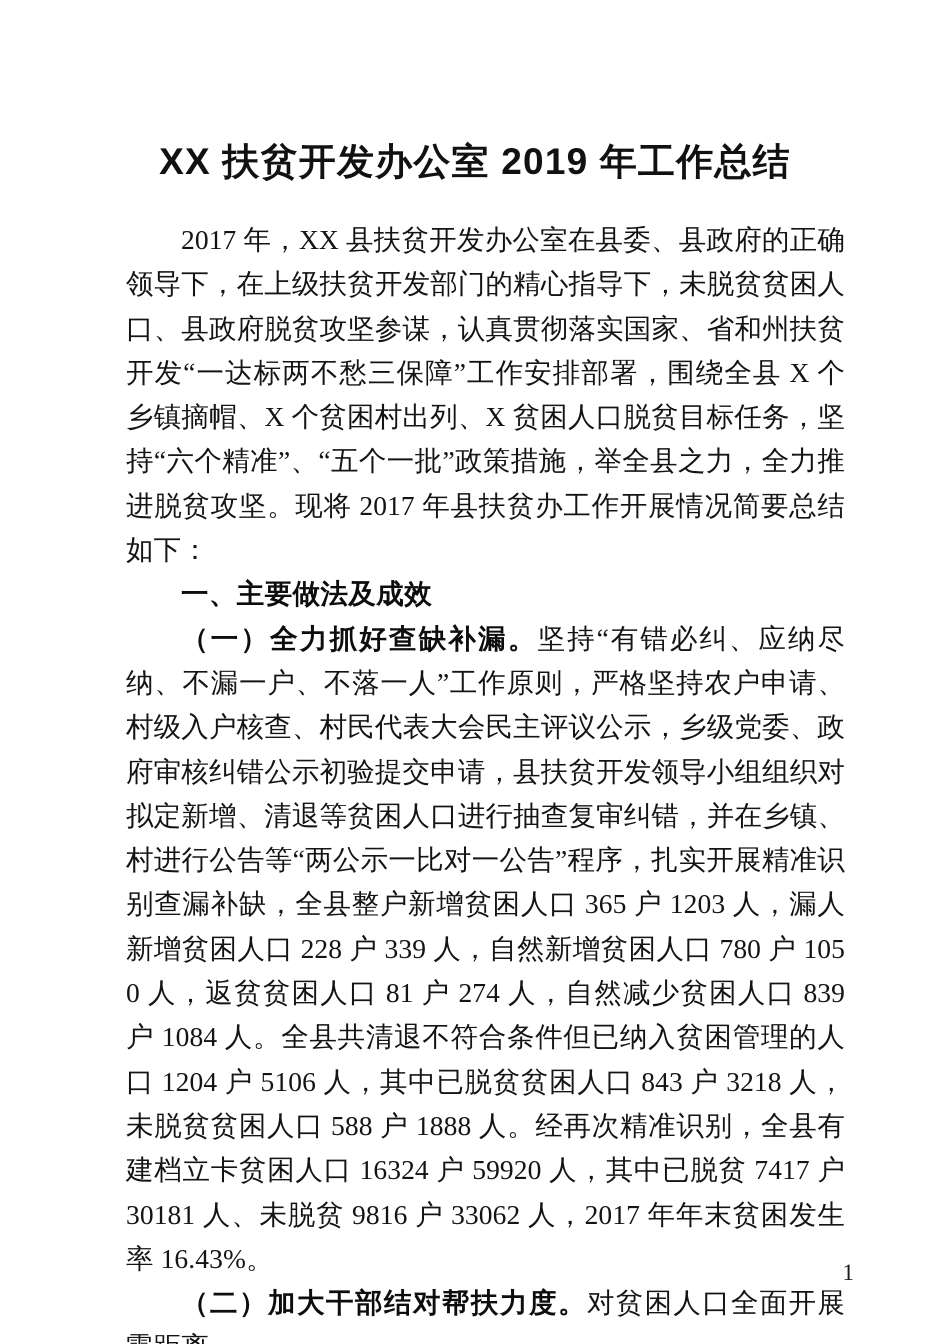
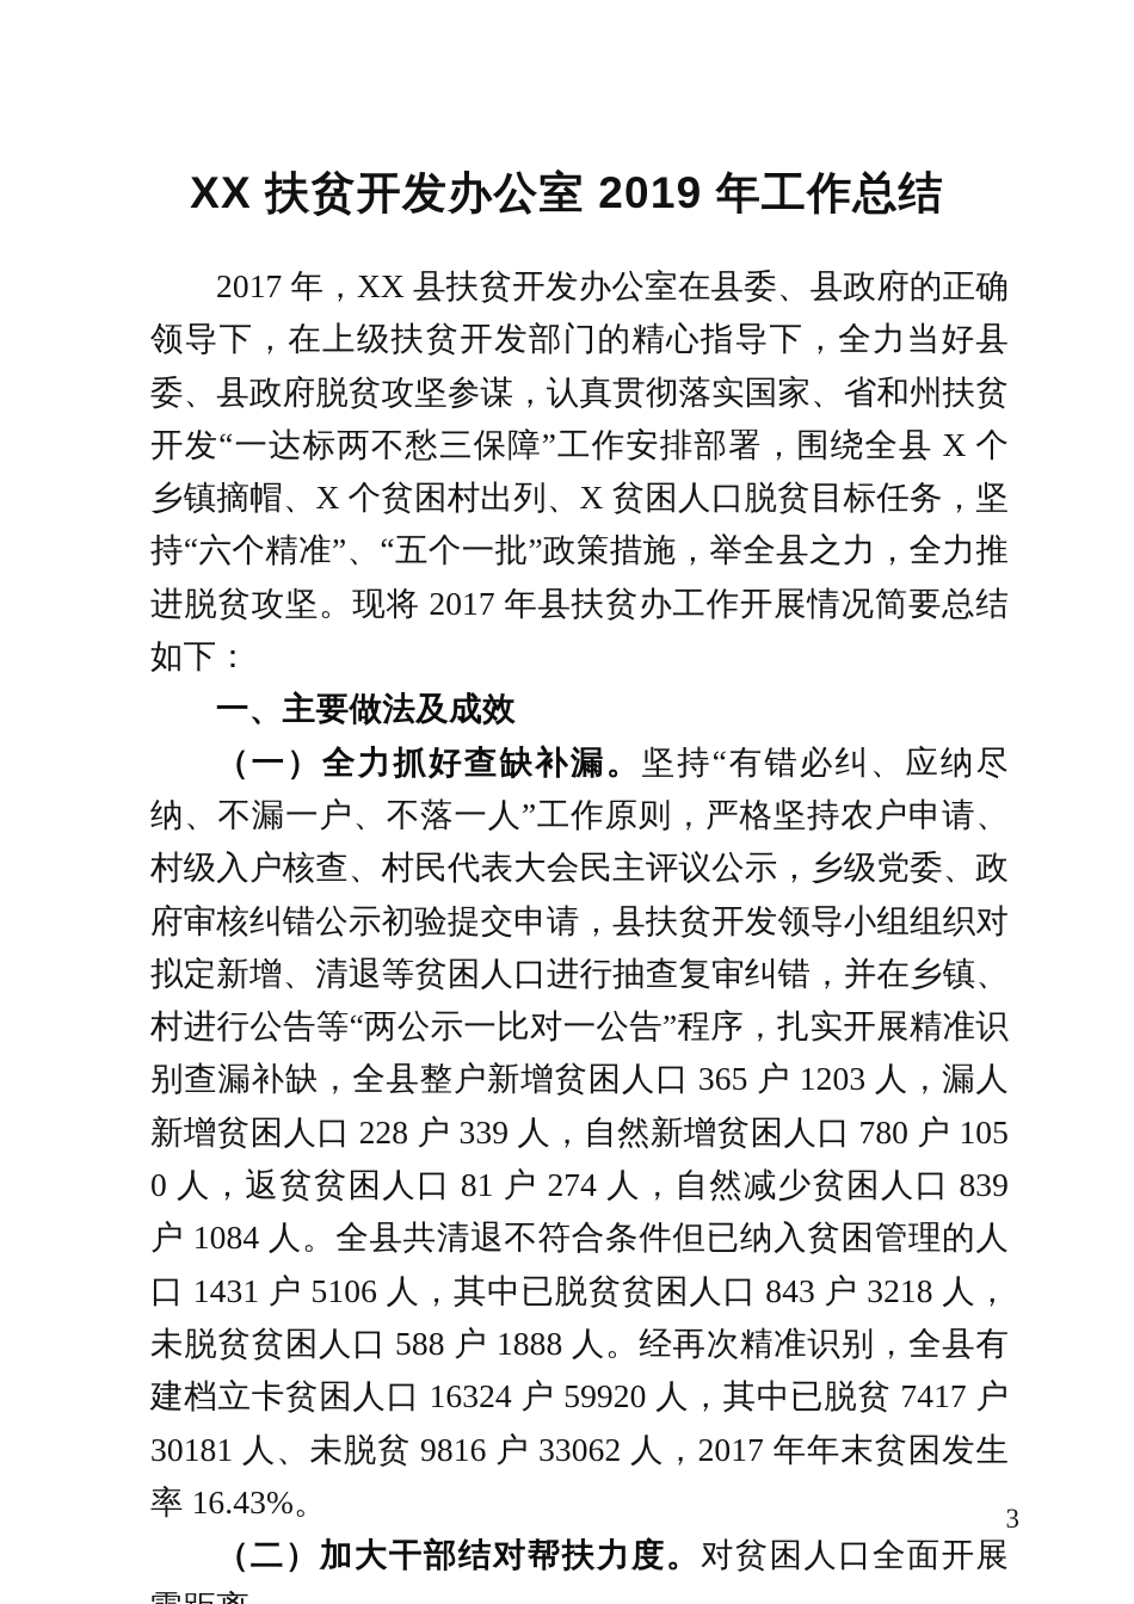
  XX 扶贫开发办公室 2019 年工作总结
- 2017 年，XX 县扶贫开发办公室在县委、县政府的正确领导下，在上级扶贫开发部门的精心指导下，未脱贫贫困人口、县政府脱贫攻坚参谋，认真贯彻落实国家、省和州扶贫开发“一达标两不愁三保障”工作安排部署，围绕全县 X 个乡镇摘帽、X 个贫困村出列、X 贫困人口脱贫目标任务，坚持“六个精准”、“五个一批”政策措施，举全县之力，全力推进脱贫攻坚。现将 2017 年县扶贫办工作开展情况简要总结如下：
+ 2017 年，XX 县扶贫开发办公室在县委、县政府的正确领导下，在上级扶贫开发部门的精心指导下，全力当好县委、县政府脱贫攻坚参谋，认真贯彻落实国家、省和州扶贫开发“一达标两不愁三保障”工作安排部署，围绕全县 X 个乡镇摘帽、X 个贫困村出列、X 贫困人口脱贫目标任务，坚持“六个精准”、“五个一批”政策措施，举全县之力，全力推进脱贫攻坚。现将 2017 年县扶贫办工作开展情况简要总结如下：
  一、主要做法及成效
- （一）全力抓好查缺补漏。坚持“有错必纠、应纳尽纳、不漏一户、不落一人”工作原则，严格坚持农户申请、村级入户核查、村民代表大会民主评议公示，乡级党委、政府审核纠错公示初验提交申请，县扶贫开发领导小组组织对拟定新增、清退等贫困人口进行抽查复审纠错，并在乡镇、村进行公告等“两公示一比对一公告”程序，扎实开展精准识别查漏补缺，全县整户新增贫困人口 365 户 1203 人，漏人新增贫困人口 228 户 339 人，自然新增贫困人口 780 户 1050 人，返贫贫困人口 81 户 274 人，自然减少贫困人口 839 户 1084 人。全县共清退不符合条件但已纳入贫困管理的人口 1204 户 5106 人，其中已脱贫贫困人口 843 户 3218 人，未脱贫贫困人口 588 户 1888 人。经再次精准识别，全县有建档立卡贫困人口 16324 户 59920 人，其中已脱贫 7417 户 30181 人、未脱贫 9816 户 33062 人，2017 年年末贫困发生率 16.43%。
+ （一）全力抓好查缺补漏。坚持“有错必纠、应纳尽纳、不漏一户、不落一人”工作原则，严格坚持农户申请、村级入户核查、村民代表大会民主评议公示，乡级党委、政府审核纠错公示初验提交申请，县扶贫开发领导小组组织对拟定新增、清退等贫困人口进行抽查复审纠错，并在乡镇、村进行公告等“两公示一比对一公告”程序，扎实开展精准识别查漏补缺，全县整户新增贫困人口 365 户 1203 人，漏人新增贫困人口 228 户 339 人，自然新增贫困人口 780 户 1050 人，返贫贫困人口 81 户 274 人，自然减少贫困人口 839 户 1084 人。全县共清退不符合条件但已纳入贫困管理的人口 1431 户 5106 人，其中已脱贫贫困人口 843 户 3218 人，未脱贫贫困人口 588 户 1888 人。经再次精准识别，全县有建档立卡贫困人口 16324 户 59920 人，其中已脱贫 7417 户 30181 人、未脱贫 9816 户 33062 人，2017 年年末贫困发生率 16.43%。
  （二）加大干部结对帮扶力度。对贫困人口全面开展
- 1
+ 3
